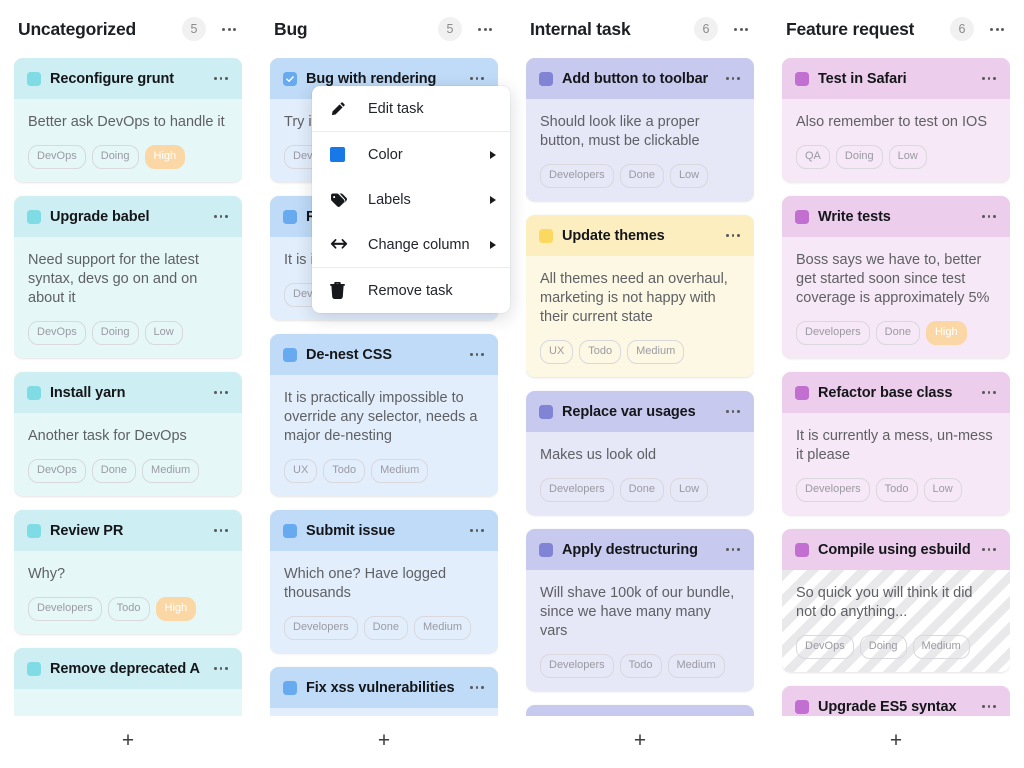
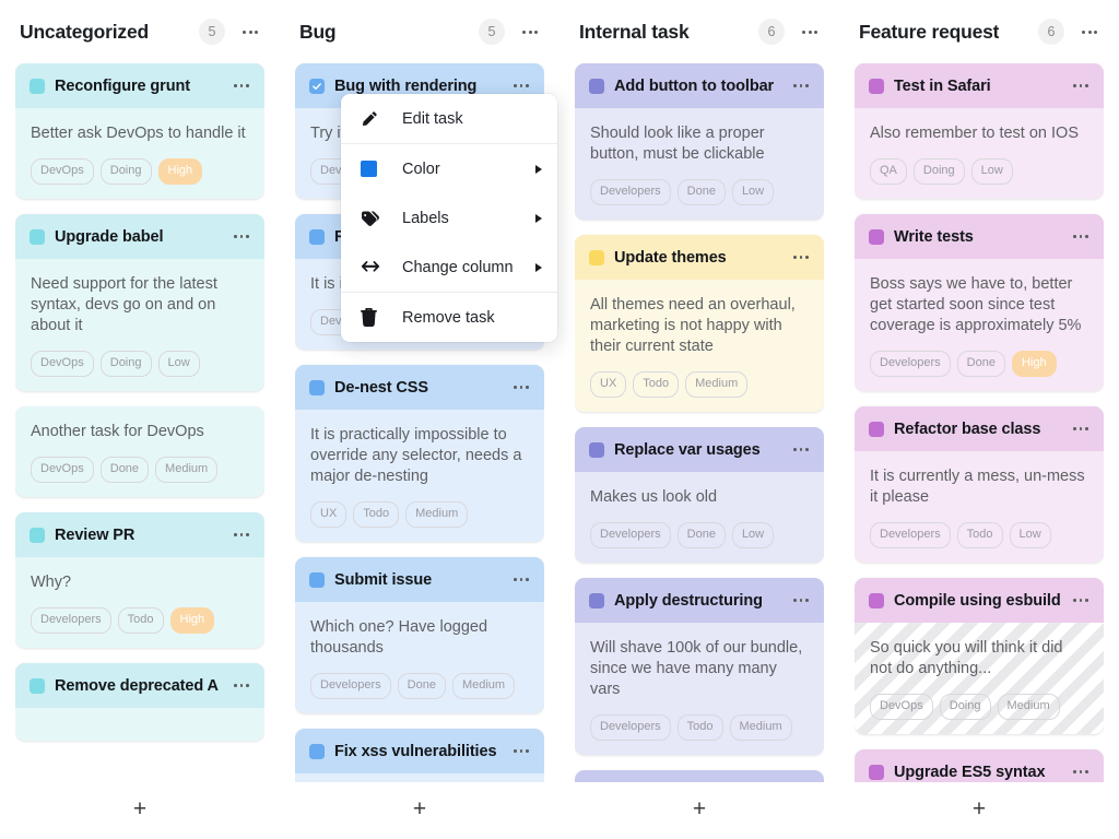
  Uncategorized
  5
  Reconfigure grunt
  Better ask DevOps to handle it
  DevOps
  Doing
  High
  Upgrade babel
  Need support for the latest syntax, devs go on and on about it
  DevOps
  Doing
  Low
- Install yarn
  Another task for DevOps
  DevOps
  Done
  Medium
  Review PR
  Why?
  Developers
  Todo
  High
  Remove deprecated A
  +
  Bug
  5
  Bug with rendering
  Dev
  De-nest CSS
  It is practically impossible to override any selector, needs a major de-nesting
  UX
  Todo
  Medium
  Submit issue
  Which one? Have logged thousands
  Developers
  Done
  Medium
  Fix xss vulnerabilities
  +
  Internal task
  6
  Add button to toolbar
  Should look like a proper button, must be clickable
  Developers
  Done
  Low
  Update themes
  All themes need an overhaul, marketing is not happy with their current state
  UX
  Todo
  Medium
  Replace var usages
  Makes us look old
  Developers
  Done
  Low
  Apply destructuring
  Will shave 100k of our bundle, since we have many many vars
  Developers
  Todo
  Medium
  +
  Feature request
  6
  Test in Safari
  Also remember to test on IOS
  QA
  Doing
  Low
  Write tests
  Boss says we have to, better get started soon since test coverage is approximately 5%
  Developers
  Done
  High
  Refactor base class
  It is currently a mess, un-mess it please
  Developers
  Todo
  Low
  Compile using esbuild
  So quick you will think it did not do anything...
  DevOps
  Doing
  Medium
  Upgrade ES5 syntax
  +
  Edit task
  Color
  Labels
  Change column
  Remove task
